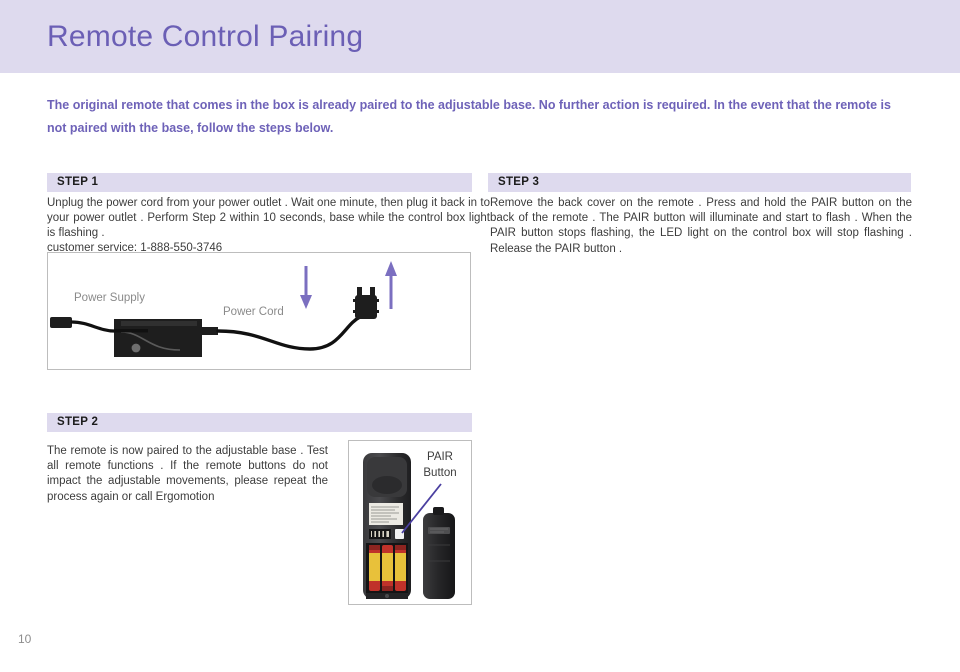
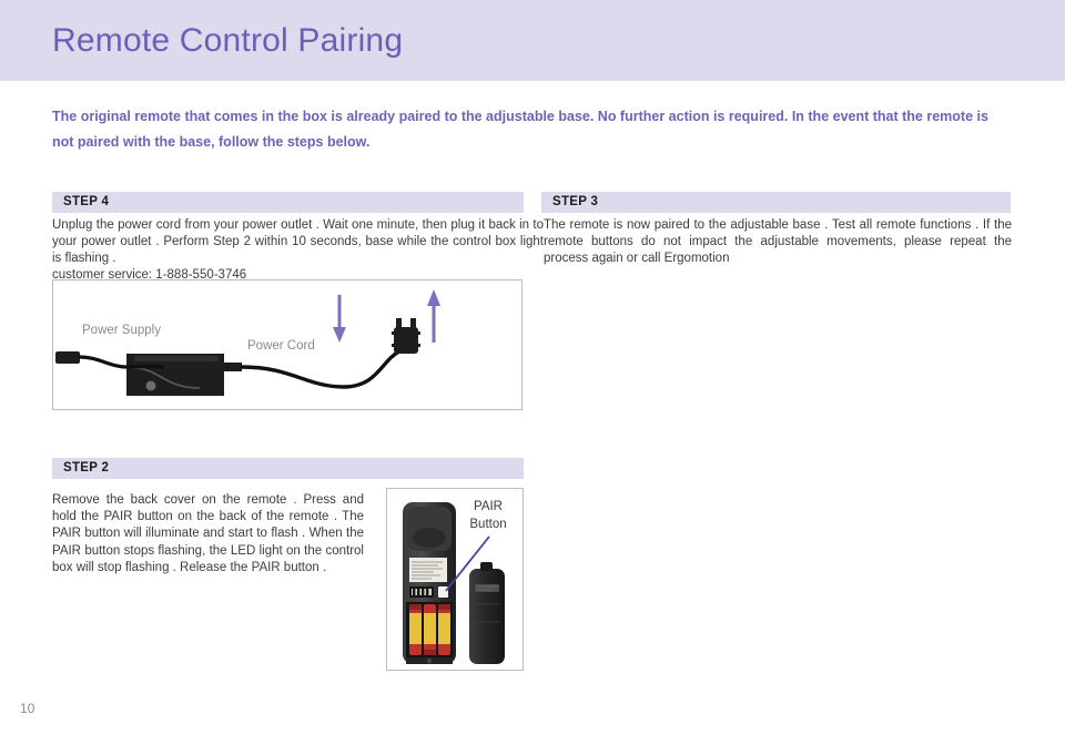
  Remote Control Pairing
  The original remote that comes in the box is already paired to the adjustable base. No further action is required. In the event that the remote is not paired with the base, follow the steps below.
- STEP 1
+ STEP 4
  STEP 3
  Unplug the power cord from your power outlet . Wait one minute, then plug it back in to your power outlet . Perform Step 2 within 10 seconds, base while the control box light is flashing .
- Remove the back cover on the remote . Press and hold the PAIR button on the back of the remote . The PAIR button will illuminate and start to flash . When the PAIR button stops flashing, the LED light on the control box will stop flashing . Release the PAIR button .
+ The remote is now paired to the adjustable base . Test all remote functions . If the remote buttons do not impact the adjustable movements, please repeat the process again or call Ergomotion
  customer service: 1-888-550-3746
  Power Supply
  Power Cord
  STEP 2
- The remote is now paired to the adjustable base . Test all remote functions . If the remote buttons do not impact the adjustable movements, please repeat the process again or call Ergomotion
+ Remove the back cover on the remote . Press and hold the PAIR button on the back of the remote . The PAIR button will illuminate and start to flash . When the PAIR button stops flashing, the LED light on the control box will stop flashing . Release the PAIR button .
  PAIR
  Button
  10
